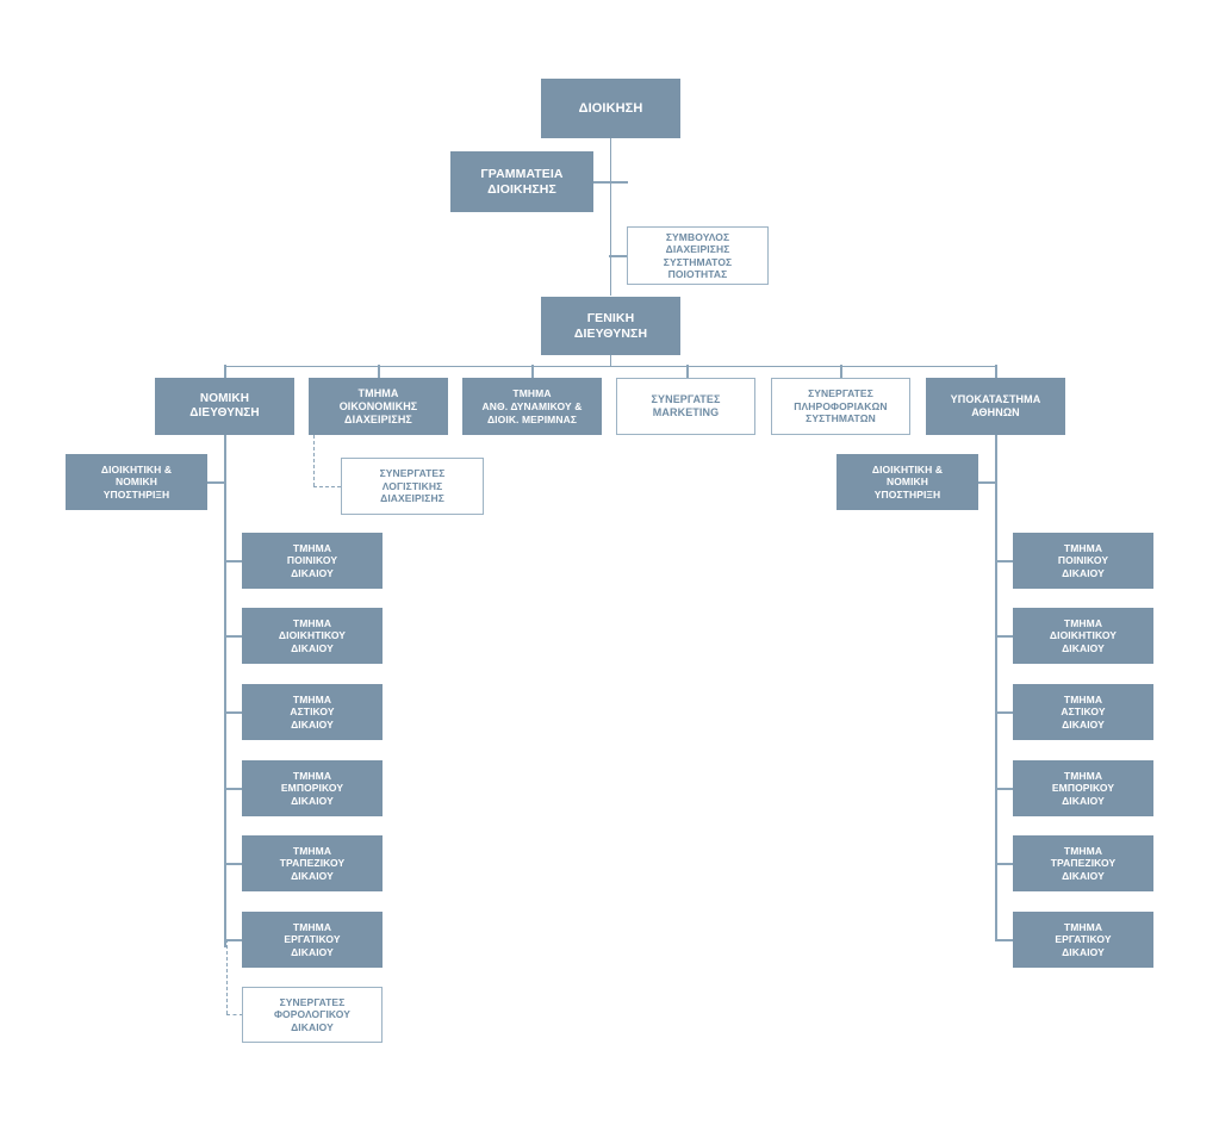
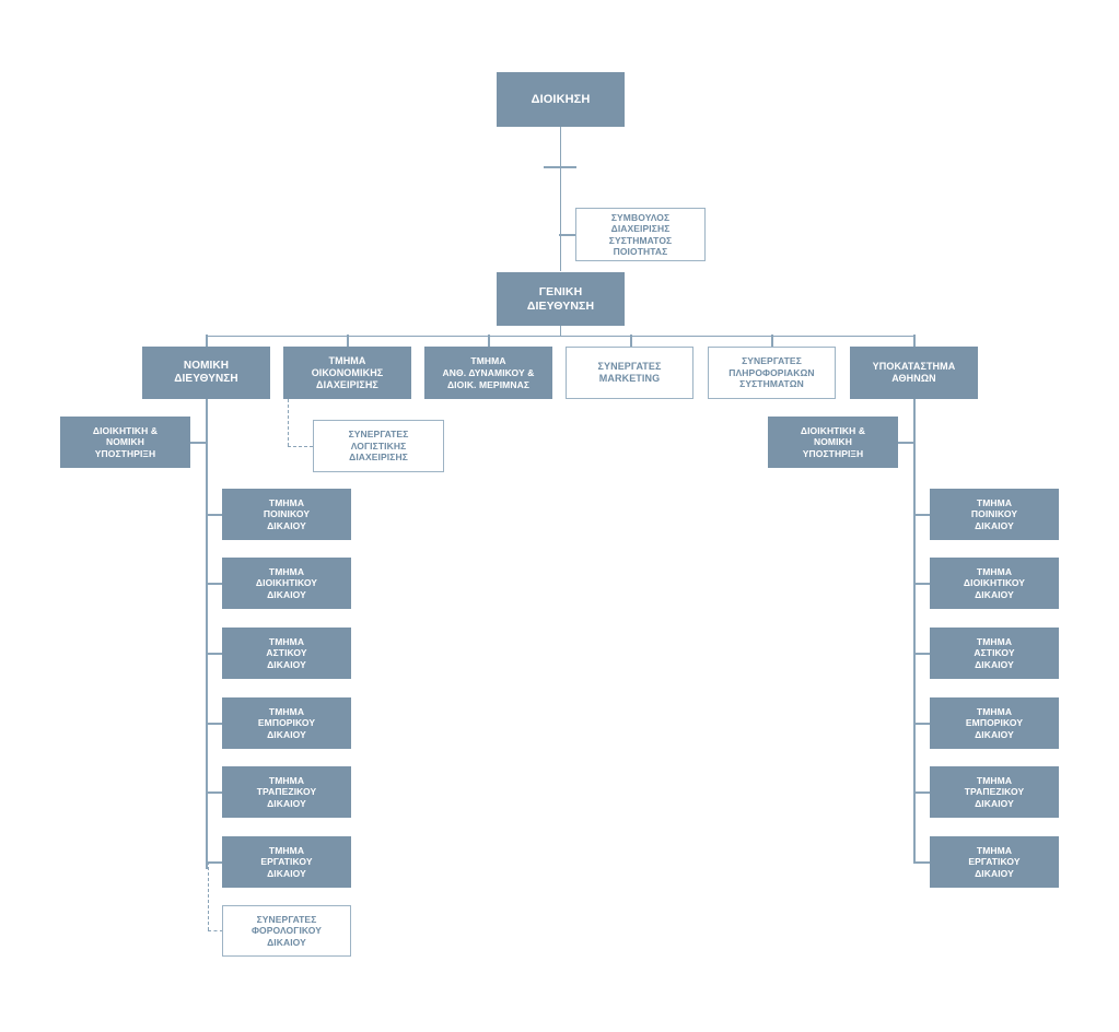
  ΔΙΟΙΚΗΣΗ
- ΓΡΑΜΜΑΤΕΙΑ
- ΔΙΟΙΚΗΣΗΣ
  ΣΥΜΒΟΥΛΟΣ
  ΔΙΑΧΕΙΡΙΣΗΣ
  ΣΥΣΤΗΜΑΤΟΣ
  ΠΟΙΟΤΗΤΑΣ
  ΓΕΝΙΚΗ
  ΔΙΕΥΘΥΝΣΗ
  ΝΟΜΙΚΗ
  ΔΙΕΥΘΥΝΣΗ
  ΤΜΗΜΑ
  ΟΙΚΟΝΟΜΙΚΗΣ
  ΔΙΑΧΕΙΡΙΣΗΣ
  ΤΜΗΜΑ
  ΑΝΘ. ΔΥΝΑΜΙΚΟΥ &
  ΔΙΟΙΚ. ΜΕΡΙΜΝΑΣ
  ΣΥΝΕΡΓΑΤΕΣ
  MARKETING
  ΣΥΝΕΡΓΑΤΕΣ
  ΠΛΗΡΟΦΟΡΙΑΚΩΝ
  ΣΥΣΤΗΜΑΤΩΝ
  ΥΠΟΚΑΤΑΣΤΗΜΑ
  ΑΘΗΝΩΝ
  ΣΥΝΕΡΓΑΤΕΣ
  ΛΟΓΙΣΤΙΚΗΣ
  ΔΙΑΧΕΙΡΙΣΗΣ
  ΔΙΟΙΚΗΤΙΚΗ &
  ΝΟΜΙΚΗ
  ΥΠΟΣΤΗΡΙΞΗ
  ΔΙΟΙΚΗΤΙΚΗ &
  ΝΟΜΙΚΗ
  ΥΠΟΣΤΗΡΙΞΗ
  ΤΜΗΜΑ
  ΠΟΙΝΙΚΟΥ
  ΔΙΚΑΙΟΥ
  ΤΜΗΜΑ
  ΔΙΟΙΚΗΤΙΚΟΥ
  ΔΙΚΑΙΟΥ
  ΤΜΗΜΑ
  ΑΣΤΙΚΟΥ
  ΔΙΚΑΙΟΥ
  ΤΜΗΜΑ
  ΕΜΠΟΡΙΚΟΥ
  ΔΙΚΑΙΟΥ
  ΤΜΗΜΑ
  ΤΡΑΠΕΖΙΚΟΥ
  ΔΙΚΑΙΟΥ
  ΤΜΗΜΑ
  ΕΡΓΑΤΙΚΟΥ
  ΔΙΚΑΙΟΥ
  ΣΥΝΕΡΓΑΤΕΣ
  ΦΟΡΟΛΟΓΙΚΟΥ
  ΔΙΚΑΙΟΥ
  ΤΜΗΜΑ
  ΠΟΙΝΙΚΟΥ
  ΔΙΚΑΙΟΥ
  ΤΜΗΜΑ
  ΔΙΟΙΚΗΤΙΚΟΥ
  ΔΙΚΑΙΟΥ
  ΤΜΗΜΑ
  ΑΣΤΙΚΟΥ
  ΔΙΚΑΙΟΥ
  ΤΜΗΜΑ
  ΕΜΠΟΡΙΚΟΥ
  ΔΙΚΑΙΟΥ
  ΤΜΗΜΑ
  ΤΡΑΠΕΖΙΚΟΥ
  ΔΙΚΑΙΟΥ
  ΤΜΗΜΑ
  ΕΡΓΑΤΙΚΟΥ
  ΔΙΚΑΙΟΥ
